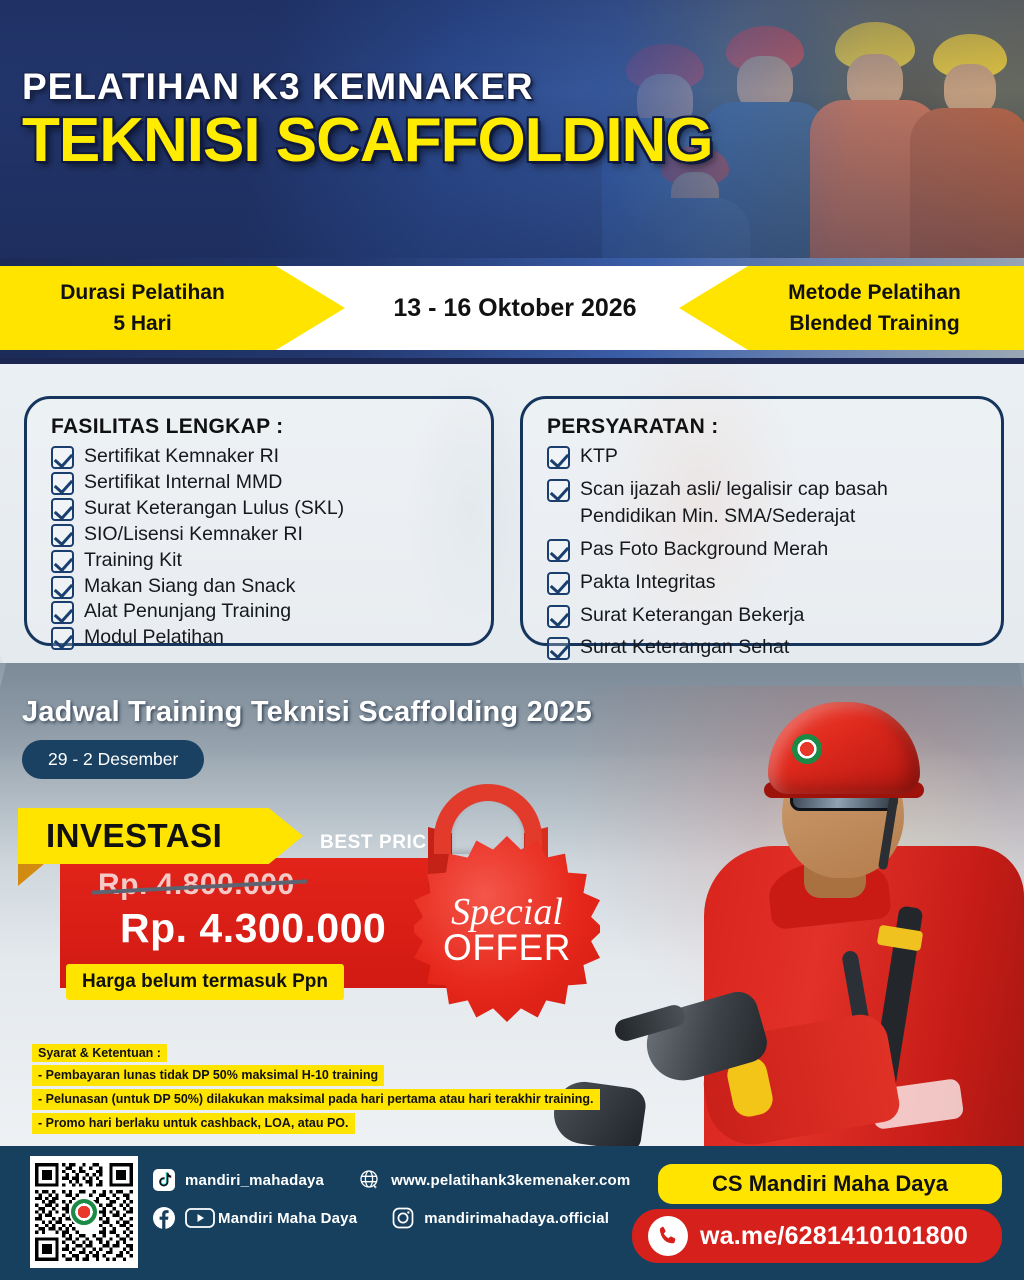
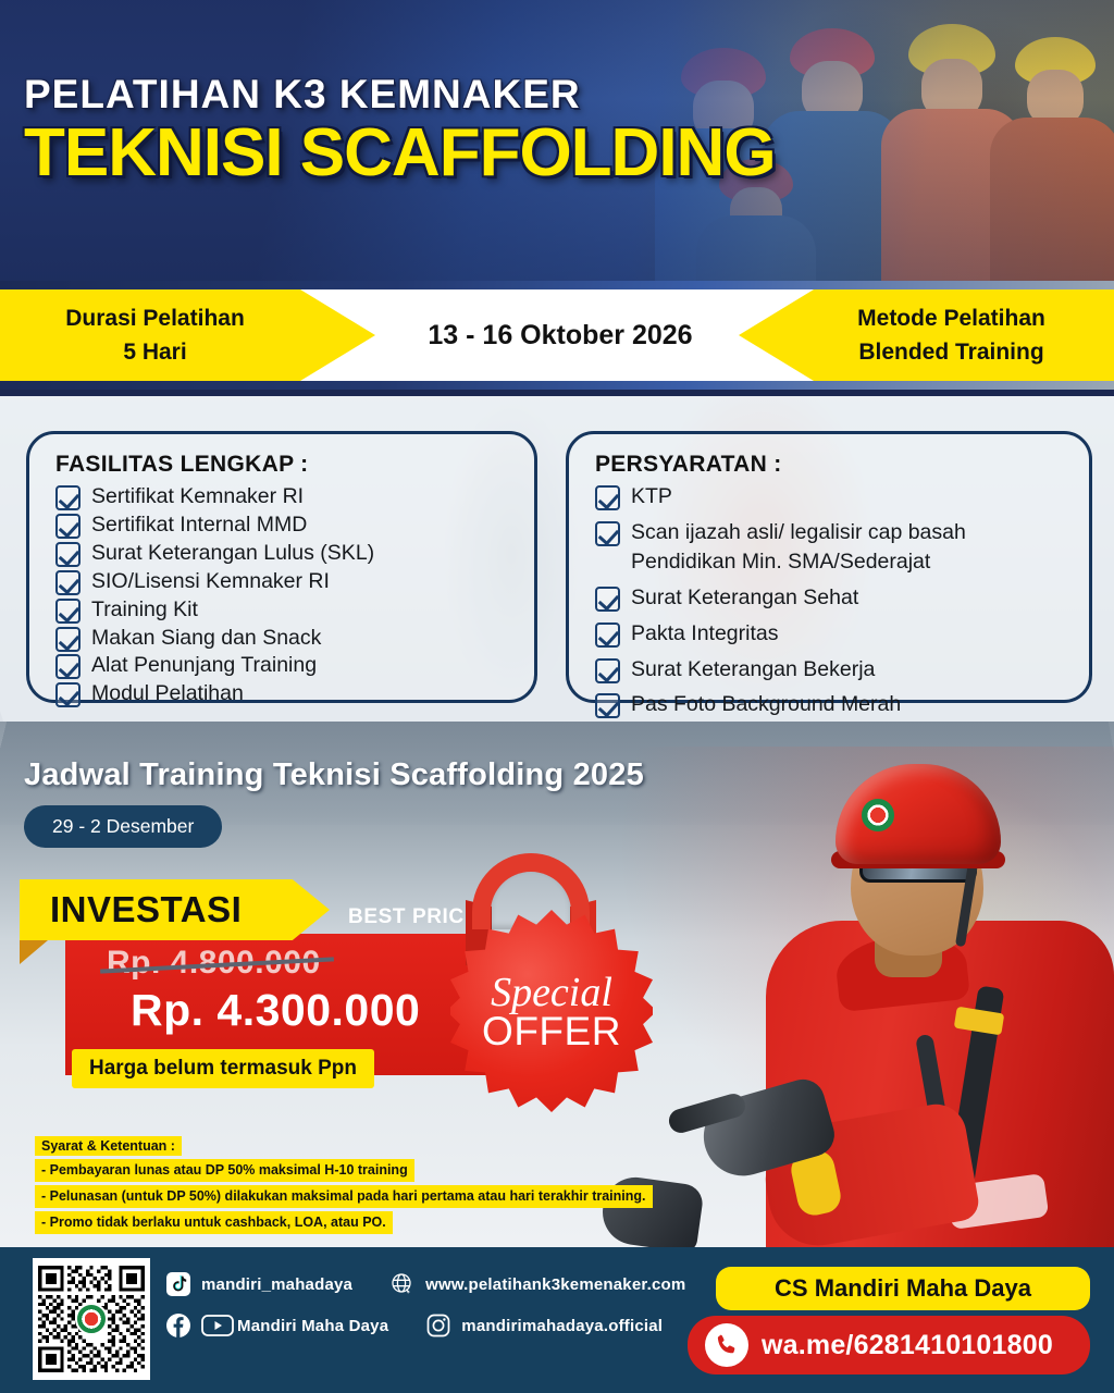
  PELATIHAN K3 KEMNAKER
  TEKNISI SCAFFOLDING
  Durasi Pelatihan
  5 Hari
  13 - 16 Oktober 2026
  Metode Pelatihan
  Blended Training
  FASILITAS LENGKAP :
  Sertifikat Kemnaker RI
  Sertifikat Internal MMD
  Surat Keterangan Lulus (SKL)
  SIO/Lisensi Kemnaker RI
  Training Kit
  Makan Siang dan Snack
  Alat Penunjang Training
  Modul Pelatihan
  PERSYARATAN :
  KTP
  Scan ijazah asli/ legalisir cap basah
  Pendidikan Min. SMA/Sederajat
- Pas Foto Background Merah
+ Surat Keterangan Sehat
  Pakta Integritas
  Surat Keterangan Bekerja
- Surat Keterangan Sehat
+ Pas Foto Background Merah
  Jadwal Training Teknisi Scaffolding 2025
  29 - 2 Desember
  INVESTASI
  BEST PRIC
  Rp. 4.300.000
  Harga belum termasuk Ppn
  Special
  OFFER
  Syarat & Ketentuan :
- - Pembayaran lunas tidak DP 50% maksimal H-10 training
+ - Pembayaran lunas atau DP 50% maksimal H-10 training
  - Pelunasan (untuk DP 50%) dilakukan maksimal pada hari pertama atau hari terakhir training.
- - Promo hari berlaku untuk cashback, LOA, atau PO.
+ - Promo tidak berlaku untuk cashback, LOA, atau PO.
  mandiri_mahadaya
  www.pelatihank3kemenaker.com
  Mandiri Maha Daya
  mandirimahadaya.official
  CS Mandiri Maha Daya
  wa.me/6281410101800
